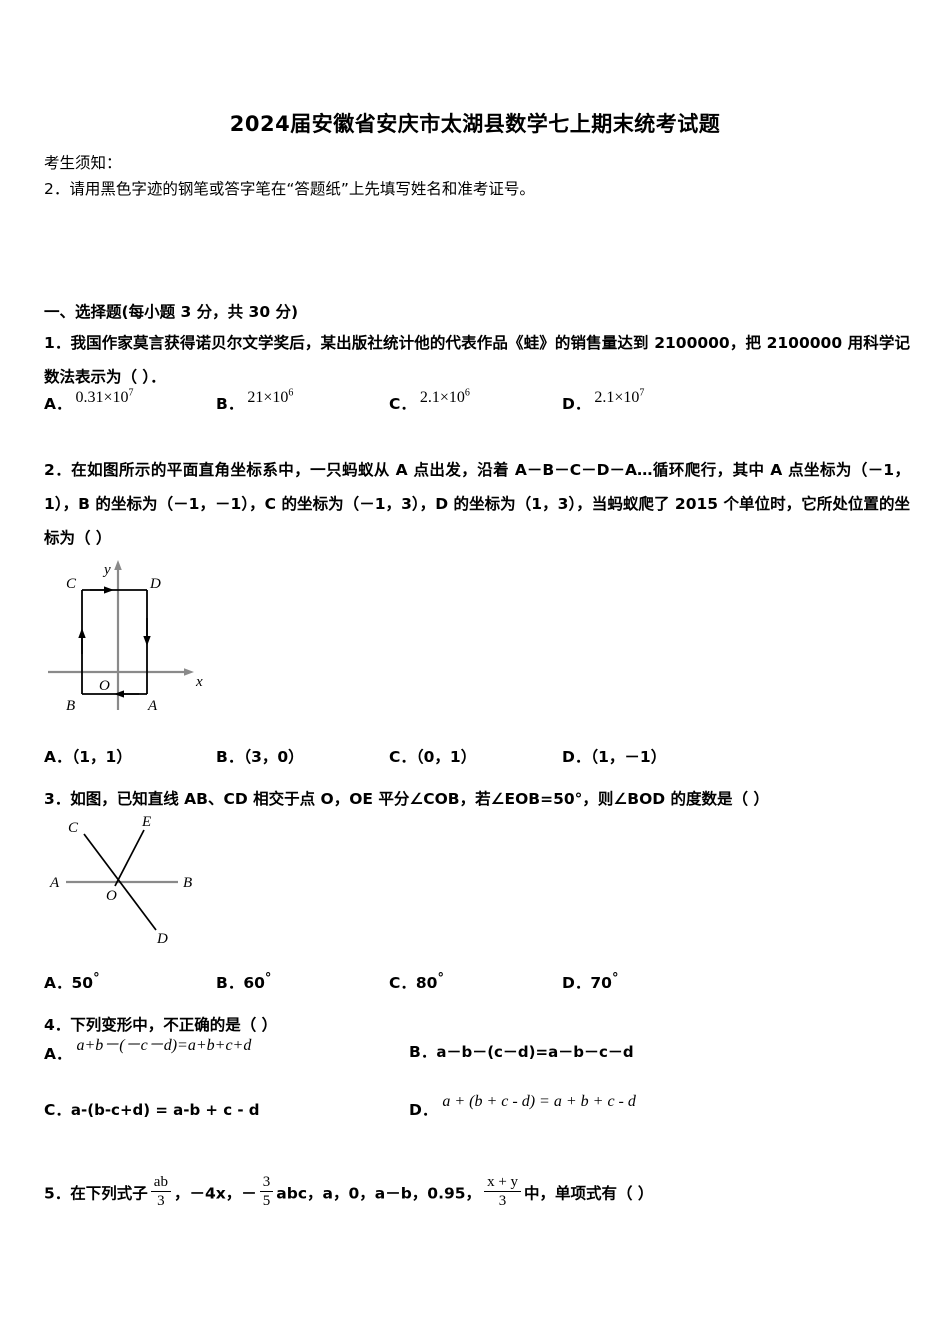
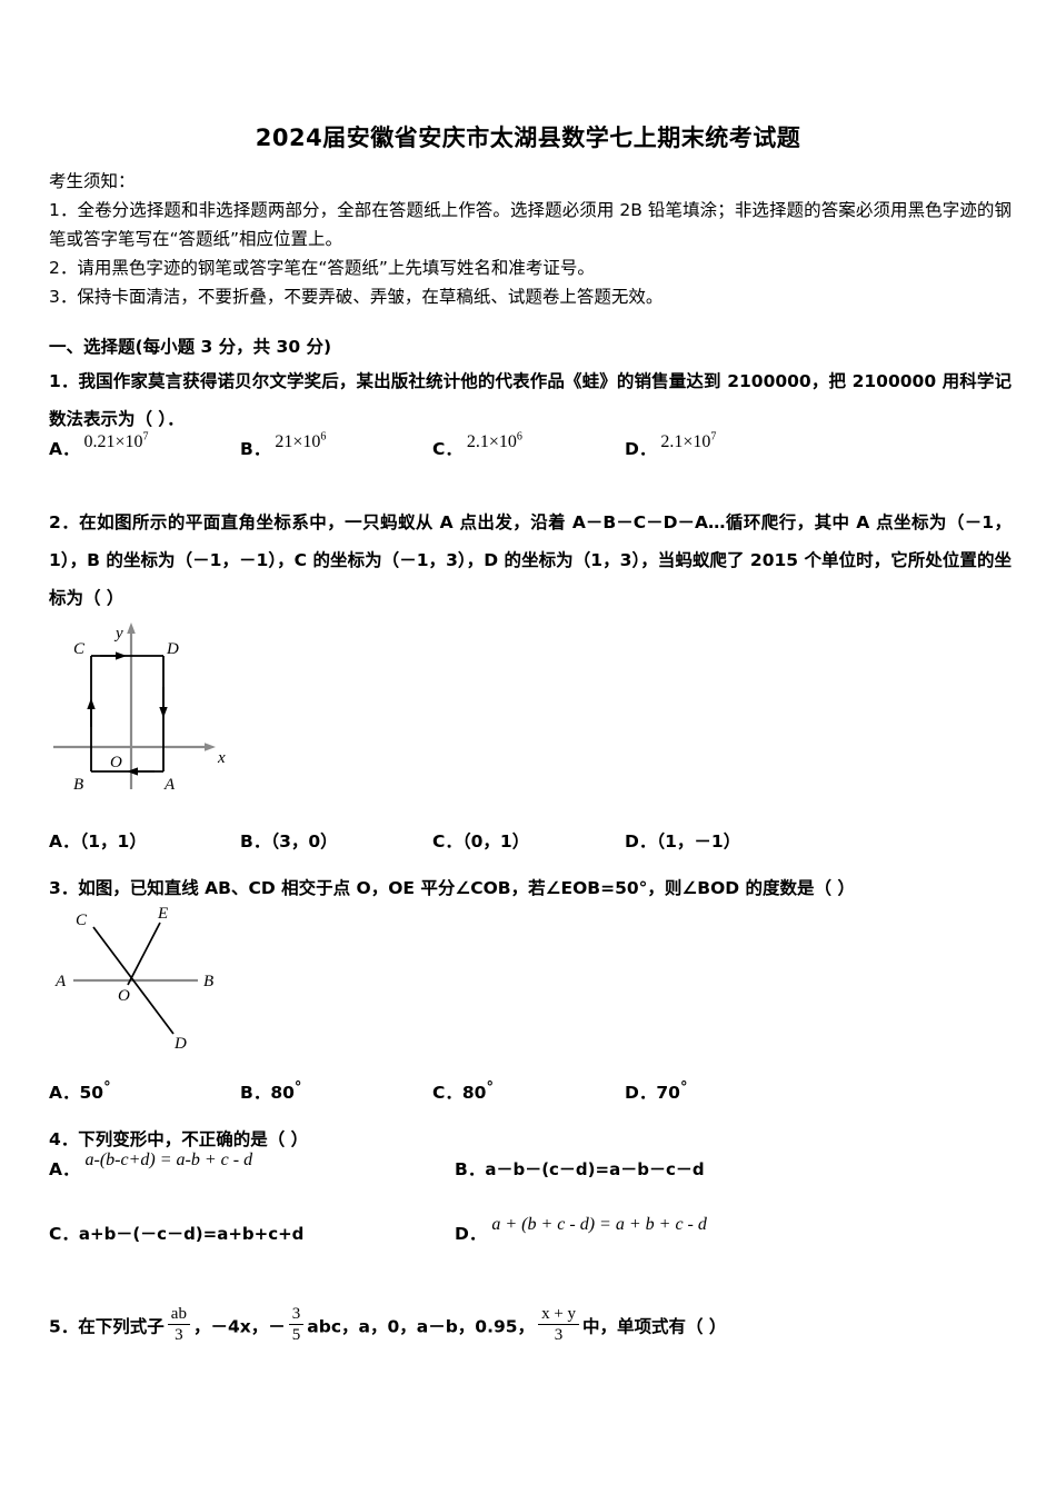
  2024届安徽省安庆市太湖县数学七上期末统考试题
  考生须知：
+ 1．全卷分选择题和非选择题两部分，全部在答题纸上作答。选择题必须用 2B 铅笔填涂；非选择题的答案必须用黑色字迹的钢笔或答字笔写在“答题纸”相应位置上。
  2．请用黑色字迹的钢笔或答字笔在“答题纸”上先填写姓名和准考证号。
+ 3．保持卡面清洁，不要折叠，不要弄破、弄皱，在草稿纸、试题卷上答题无效。
  一、选择题(每小题 3 分，共 30 分)
  1．我国作家莫言获得诺贝尔文学奖后，某出版社统计他的代表作品《蛙》的销售量达到 2100000，把 2100000 用科学记数法表示为（ ）．
- A． 0.31×107
+ A． 0.21×107
  B． 21×106
  C． 2.1×106
  D． 2.1×107
  2．在如图所示的平面直角坐标系中，一只蚂蚁从 A 点出发，沿着 A－B－C－D－A…循环爬行，其中 A 点坐标为（－1，1），B 的坐标为（－1，－1），C 的坐标为（－1，3），D 的坐标为（1，3），当蚂蚁爬了 2015 个单位时，它所处位置的坐标为（ ）
  C
  D
  B
  A
  O
  x
  y
  A．（1，1）
  B．（3，0）
  C．（0，1）
  D．（1，－1）
  3．如图，已知直线 AB、CD 相交于点 O，OE 平分∠COB，若∠EOB=50°，则∠BOD 的度数是（ ）
  A
  B
  C
  D
  E
  O
  A．50°
- B．60°
+ B．80°
  C．80°
  D．70°
  4．下列变形中，不正确的是（ ）
- A． a+b－(－c－d)=a+b+c+d
+ A． a-(b-c+d) = a-b + c - d
  B．a－b－(c－d)=a－b－c－d
- C．a-(b-c+d) = a-b + c - d
+ C．a+b－(－c－d)=a+b+c+d
  D． a + (b + c - d) = a + b + c - d
  5．在下列式子
  ab
  3
  ，－4x，－
  3
  5
  abc，a，0，a－b，0.95，
  x + y
  3
  中，单项式有（ ）
